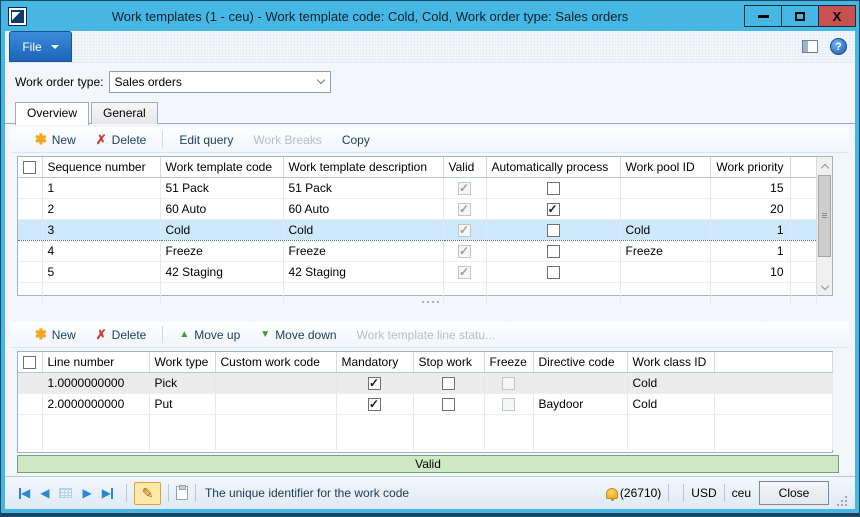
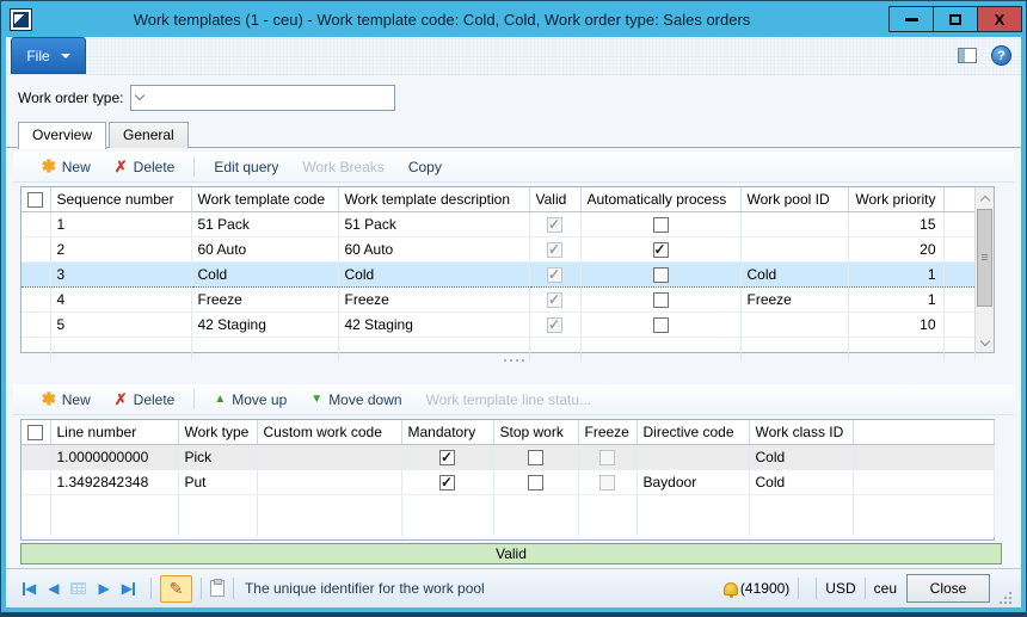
  Work templates (1 - ceu) - Work template code: Cold, Cold, Work order type: Sales orders
  X
  File
  ?
  Work order type:
- Sales orders
  Overview
  General
  ✱
  New
  ✗
  Delete
  Edit query
  Work Breaks
  Copy
  	Sequence number	Work template code	Work template description	Valid	Automatically process	Work pool ID	Work priority
  	1	51 Pack	51 Pack				15
  	2	60 Auto	60 Auto				20
  	3	Cold	Cold			Cold	1
  	4	Freeze	Freeze			Freeze	1
  	5	42 Staging	42 Staging				10
  ✱
  New
  ✗
  Delete
  ▲
  Move up
  ▼
  Move down
  Work template line statu...
  	Line number	Work type	Custom work code	Mandatory	Stop work	Freeze	Directive code	Work class ID
  	1.0000000000	Pick						Cold
- 	2.0000000000	Put					Baydoor	Cold
+ 	1.3492842348	Put					Baydoor	Cold
  Valid
  ◀
  ◀
  ▶
  ▶
  ✎
- The unique identifier for the work code
+ The unique identifier for the work pool
- (26710)
+ (41900)
  USD
  ceu
  Close
